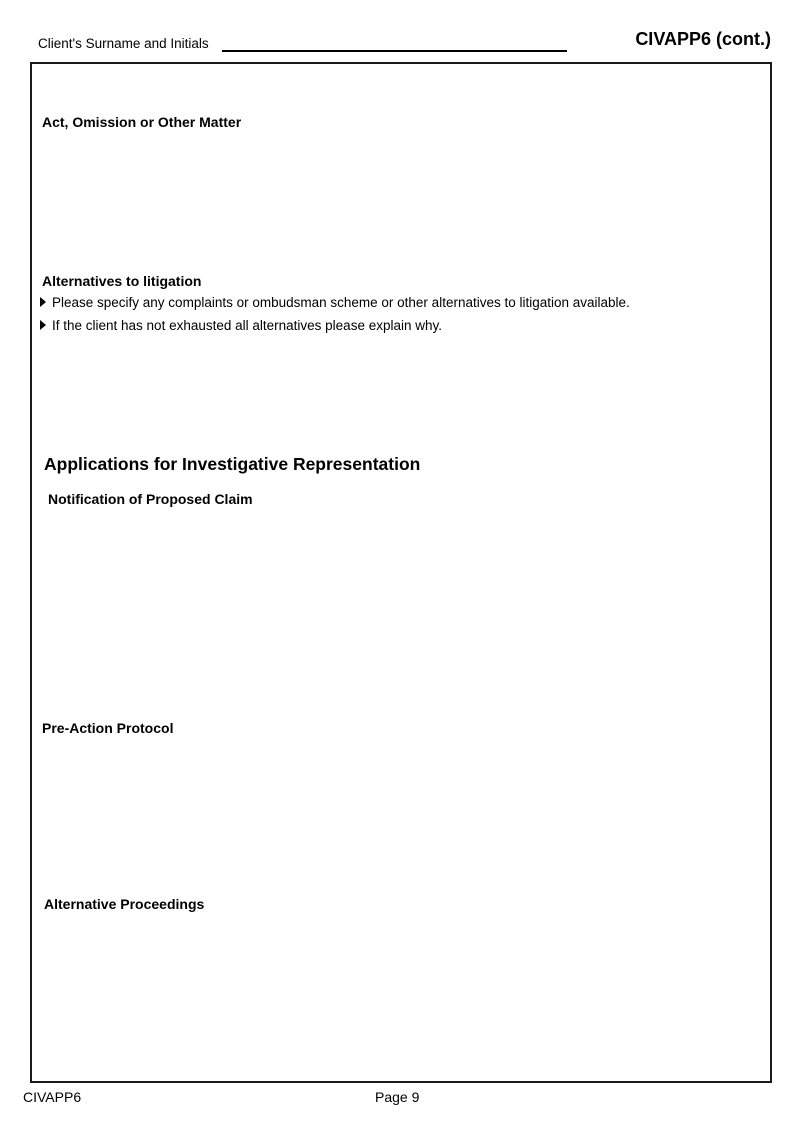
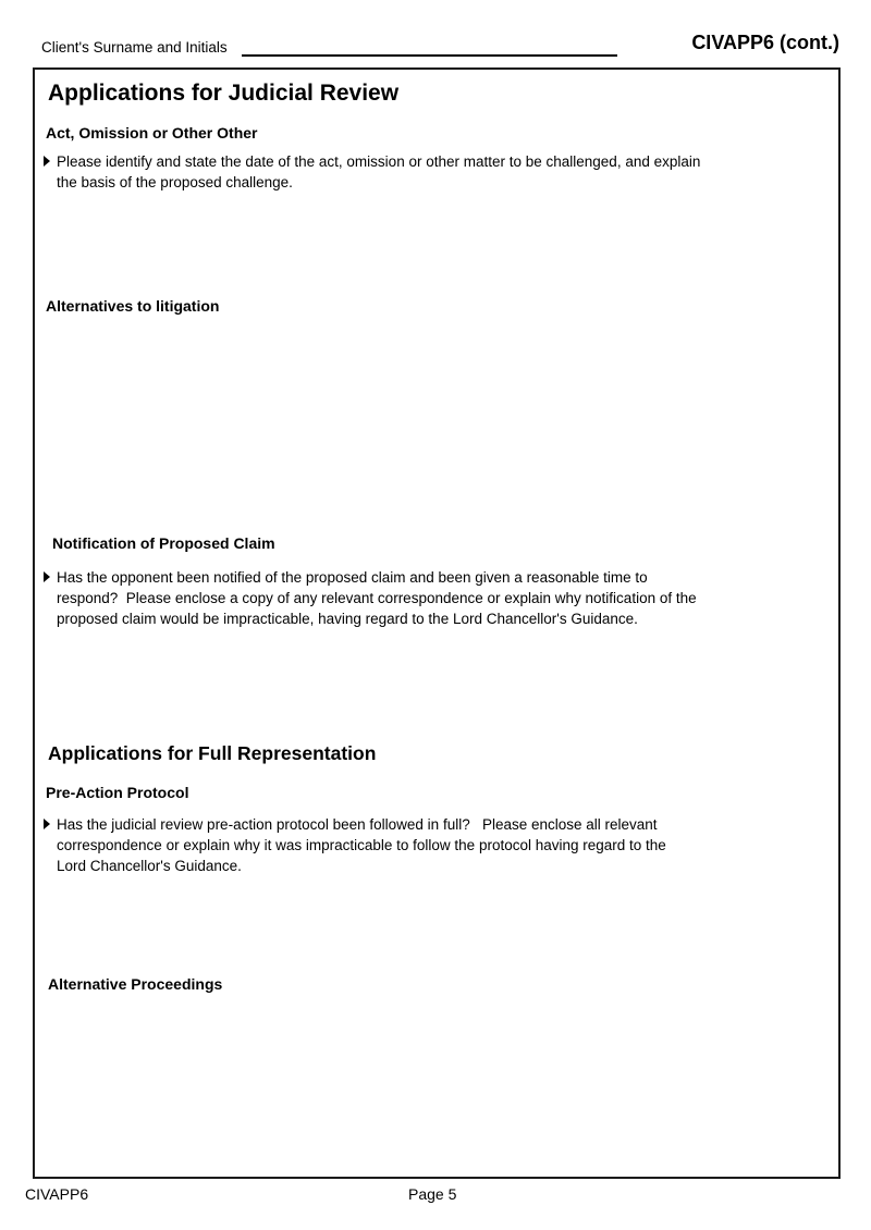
  Client's Surname and Initials
  CIVAPP6 (cont.)
+ Applications for Judicial Review
- Act, Omission or Other Matter
+ Act, Omission or Other Other
+ Please identify and state the date of the act, omission or other matter to be challenged, and explain
+ the basis of the proposed challenge.
  Alternatives to litigation
- Please specify any complaints or ombudsman scheme or other alternatives to litigation available.
- If the client has not exhausted all alternatives please explain why.
- Applications for Investigative Representation
  Notification of Proposed Claim
+ Has the opponent been notified of the proposed claim and been given a reasonable time to
+ respond? Please enclose a copy of any relevant correspondence or explain why notification of the
+ proposed claim would be impracticable, having regard to the Lord Chancellor's Guidance.
+ Applications for Full Representation
  Pre-Action Protocol
+ Has the judicial review pre-action protocol been followed in full? Please enclose all relevant
+ correspondence or explain why it was impracticable to follow the protocol having regard to the
+ Lord Chancellor's Guidance.
  Alternative Proceedings
  CIVAPP6
- Page 9
+ Page 5
